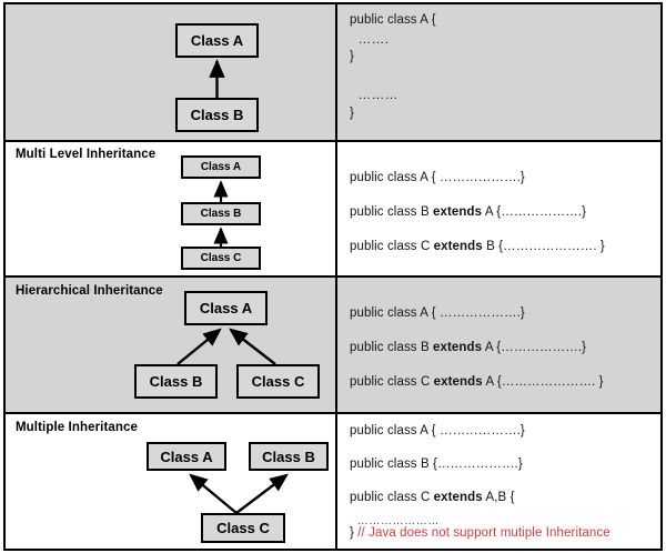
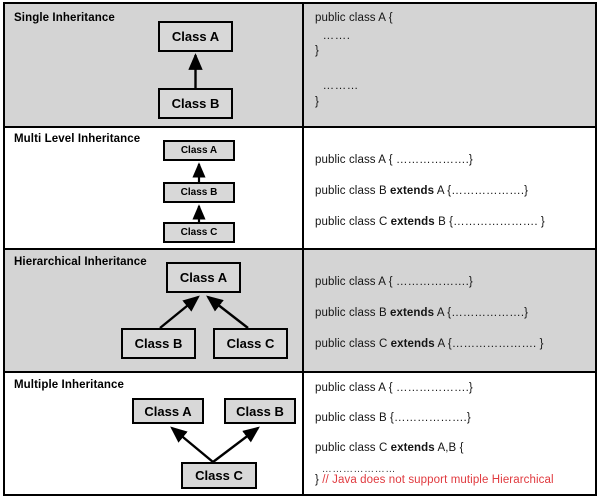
+ Single Inheritance
  Class A
  Class B
  public class A {
  …….
  }
  ………
  }
  Multi Level Inheritance
  Class A
  Class B
  Class C
  public class A { ……………….}
  public class B extends A {……………….}
  public class C extends B {…………………. }
  Hierarchical Inheritance
  Class A
  Class B
  Class C
  public class A { ……………….}
  public class B extends A {……………….}
  public class C extends A {…………………. }
  Multiple Inheritance
  Class A
  Class B
  Class C
  public class A { ……………….}
  public class B {……………….}
  public class C extends A,B {
  …………………
- } // Java does not support mutiple Inheritance
+ } // Java does not support mutiple Hierarchical
